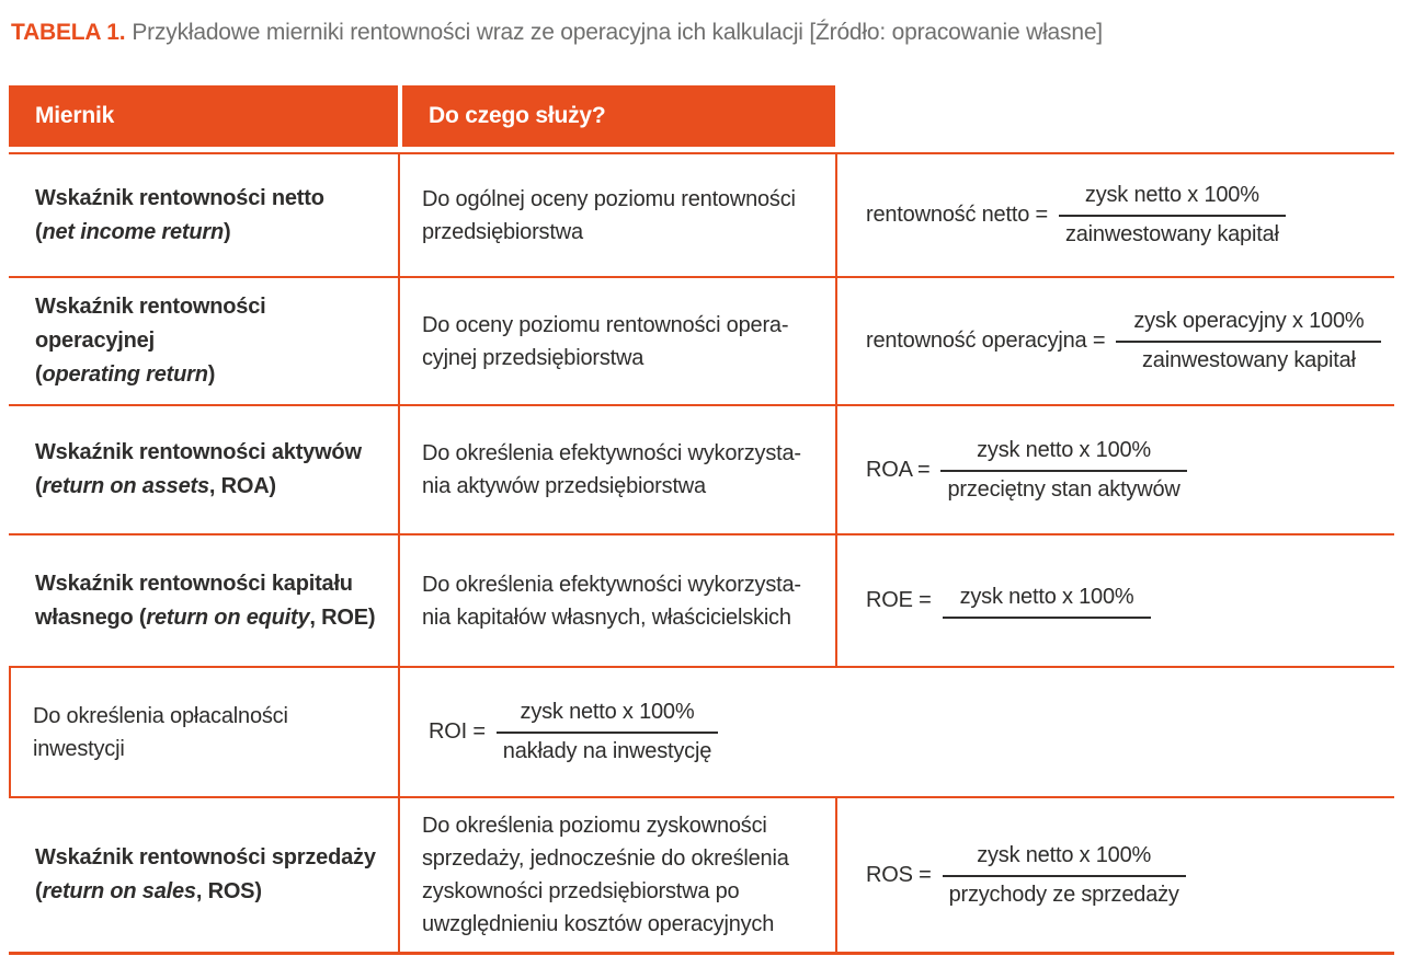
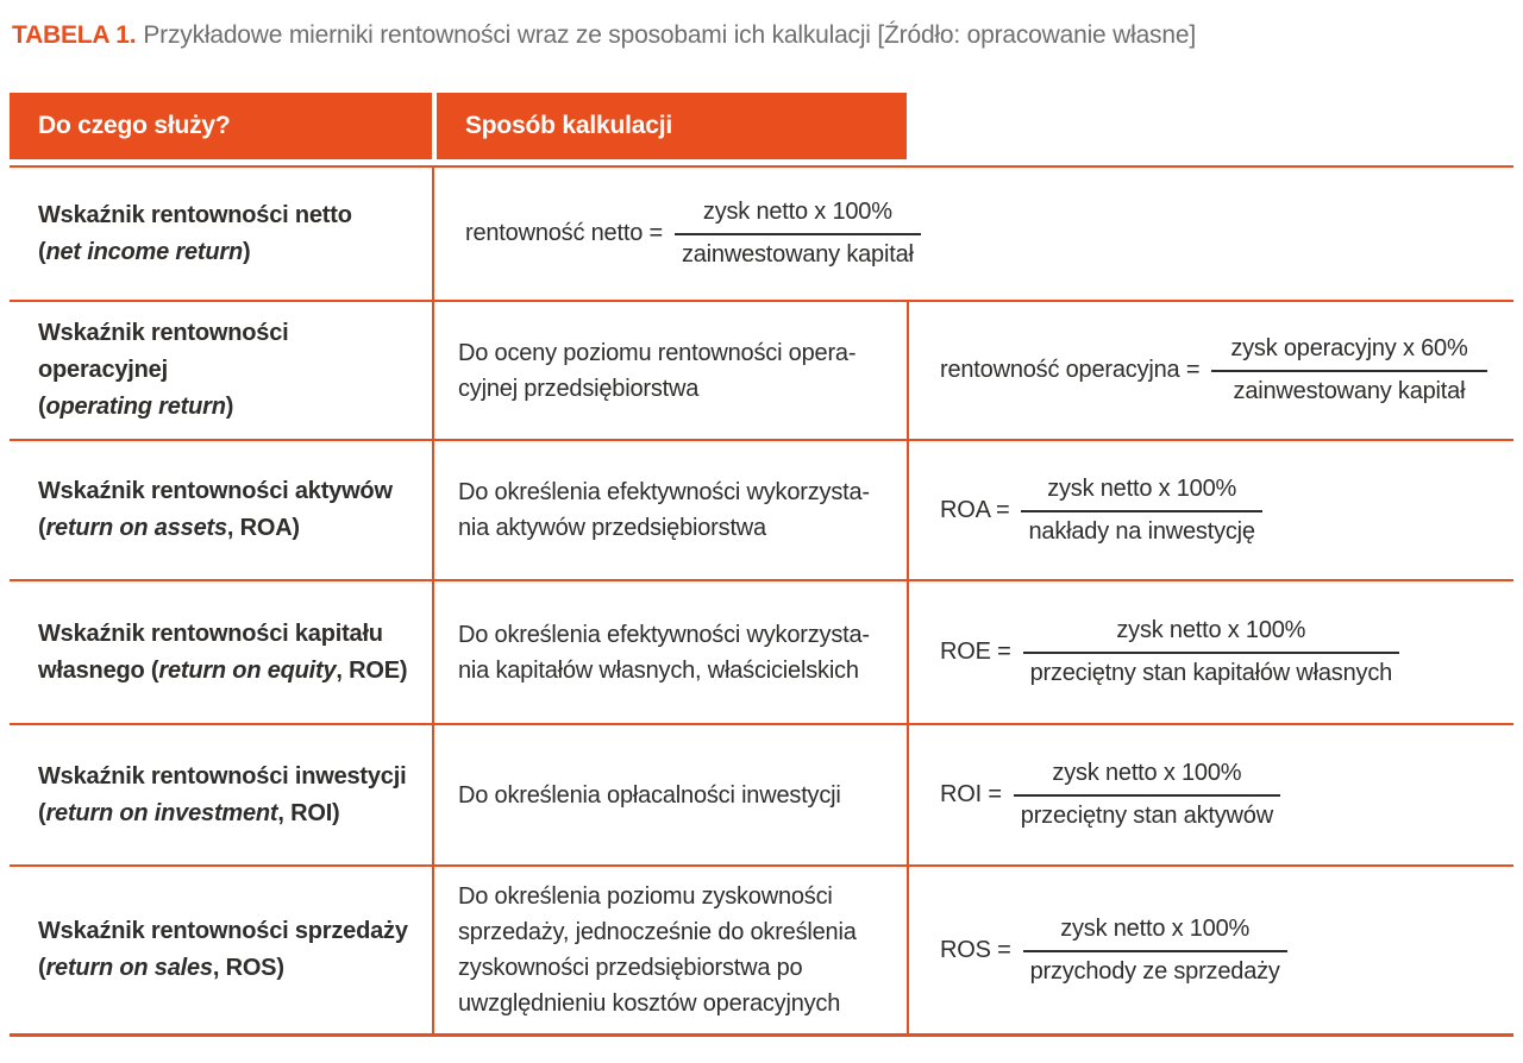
  TABELA 1.
- Przykładowe mierniki rentowności wraz ze operacyjna ich kalkulacji [Źródło: opracowanie własne]
+ Przykładowe mierniki rentowności wraz ze sposobami ich kalkulacji [Źródło: opracowanie własne]
- Miernik
  Do czego służy?
+ Sposób kalkulacji
  Wskaźnik rentowności netto
  (net income return)
- Do ogólnej oceny poziomu rentowności
- przedsiębiorstwa
  rentowność netto =
  zysk netto x 100%
  zainwestowany kapitał
  Wskaźnik rentowności operacyjnej
  (operating return)
  Do oceny poziomu rentowności opera-
  cyjnej przedsiębiorstwa
  rentowność operacyjna =
- zysk operacyjny x 100%
+ zysk operacyjny x 60%
  zainwestowany kapitał
  Wskaźnik rentowności aktywów
  (return on assets, ROA)
  Do określenia efektywności wykorzysta-
  nia aktywów przedsiębiorstwa
  ROA =
  zysk netto x 100%
- przeciętny stan aktywów
+ nakłady na inwestycję
  Wskaźnik rentowności kapitału
  własnego (return on equity, ROE)
  Do określenia efektywności wykorzysta-
  nia kapitałów własnych, właścicielskich
  ROE =
  zysk netto x 100%
+ przeciętny stan kapitałów własnych
+ Wskaźnik rentowności inwestycji
+ (return on investment, ROI)
  Do określenia opłacalności inwestycji
  ROI =
  zysk netto x 100%
- nakłady na inwestycję
+ przeciętny stan aktywów
  Wskaźnik rentowności sprzedaży
  (return on sales, ROS)
  Do określenia poziomu zyskowności
  sprzedaży, jednocześnie do określenia
  zyskowności przedsiębiorstwa po
  uwzględnieniu kosztów operacyjnych
  ROS =
  zysk netto x 100%
  przychody ze sprzedaży
